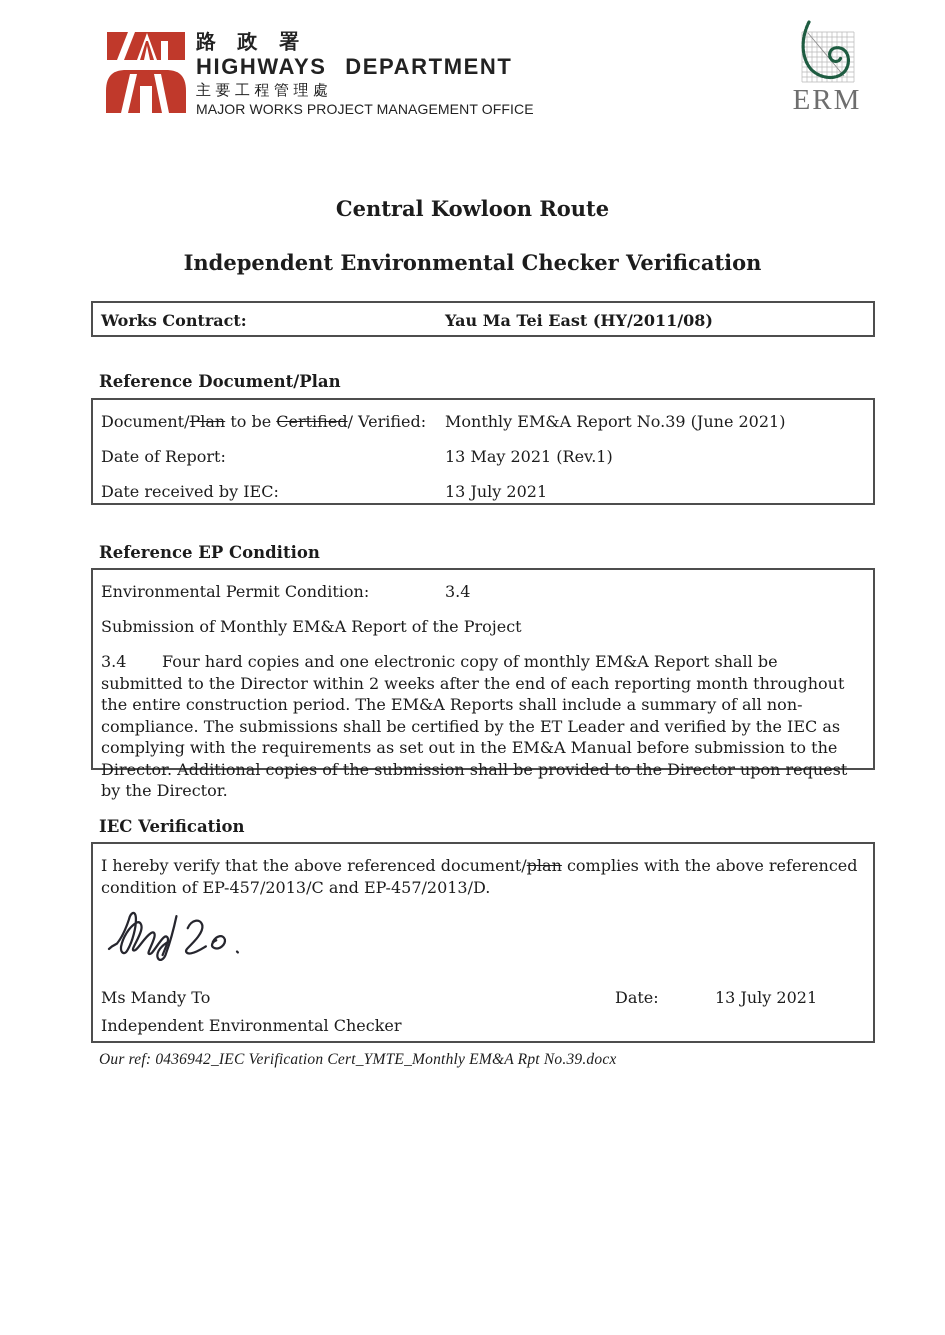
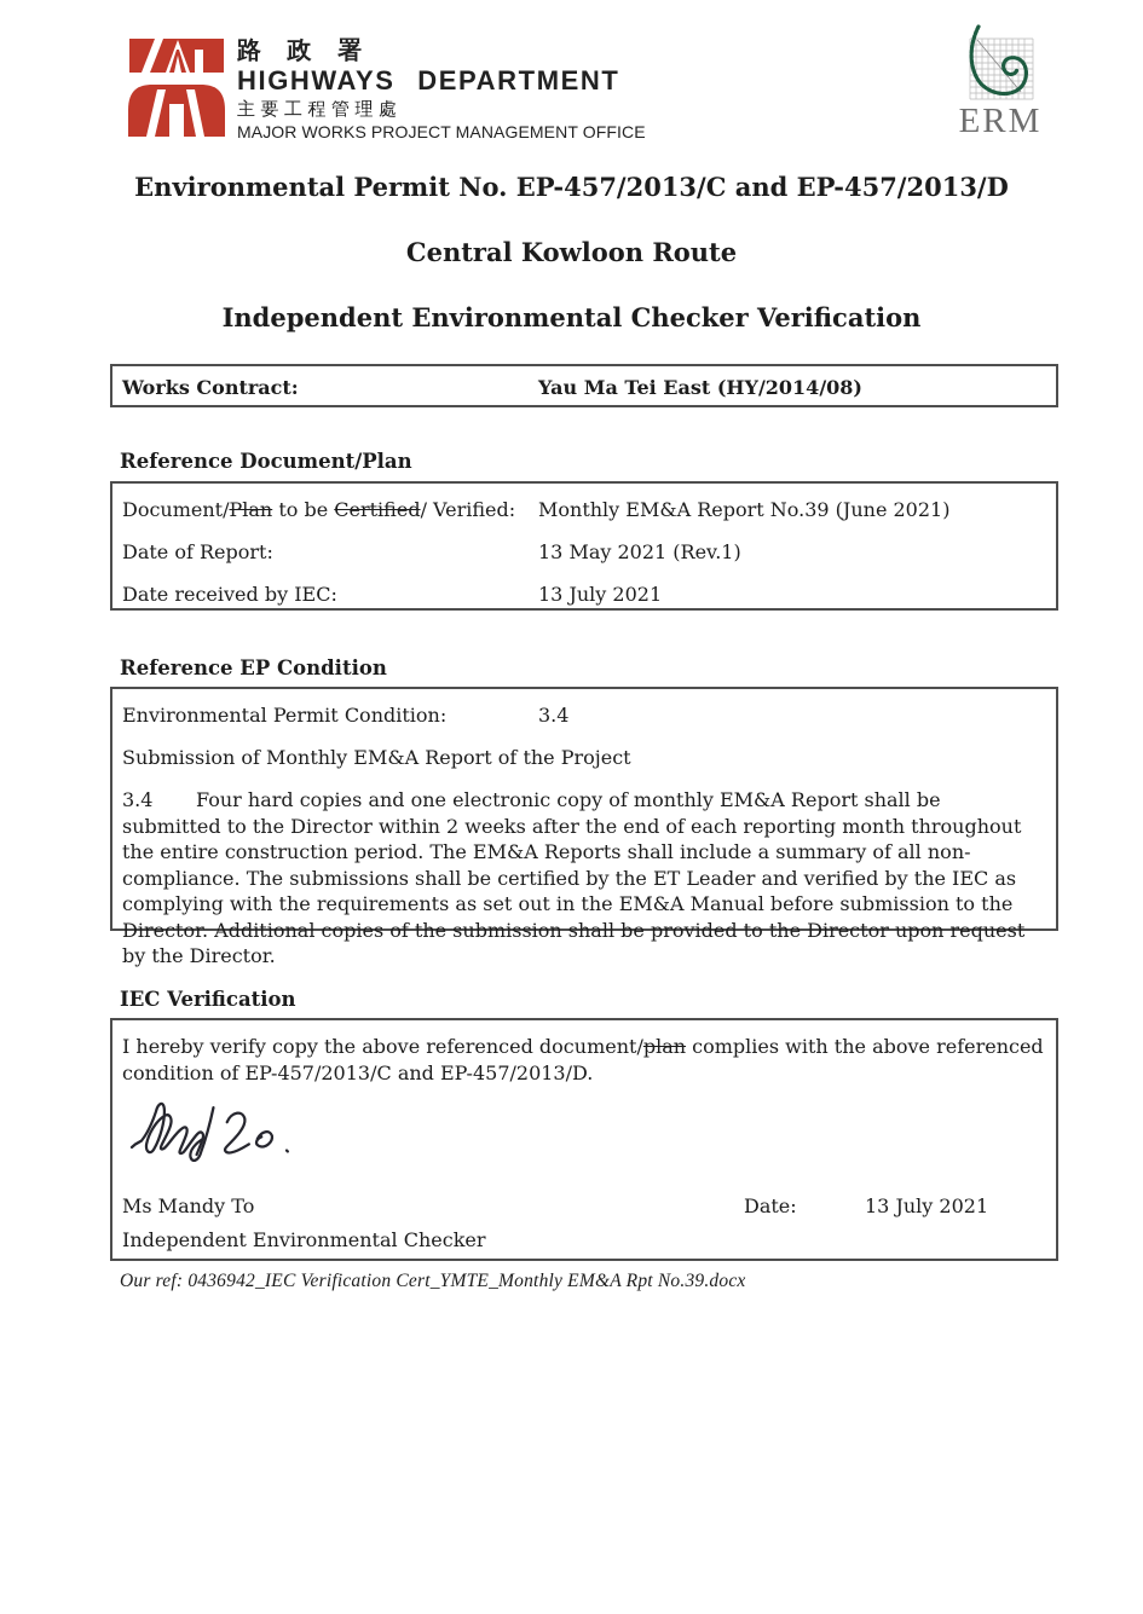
  路 政 署
  HIGHWAYS DEPARTMENT
  主要工程管理處
  MAJOR WORKS PROJECT MANAGEMENT OFFICE
  ERM
+ Environmental Permit No. EP-457/2013/C and EP-457/2013/D
  Central Kowloon Route
  Independent Environmental Checker Verification
  Works Contract:
- Yau Ma Tei East (HY/2011/08)
+ Yau Ma Tei East (HY/2014/08)
  Reference Document/Plan
  Document/Plan to be Certified/ Verified:
  Monthly EM&A Report No.39 (June 2021)
  Date of Report:
  13 May 2021 (Rev.1)
  Date received by IEC:
  13 July 2021
  Reference EP Condition
  Environmental Permit Condition:
  3.4
  Submission of Monthly EM&A Report of the Project
  3.4 Four hard copies and one electronic copy of monthly EM&A Report shall be submitted to the Director within 2 weeks after the end of each reporting month throughout the entire construction period. The EM&A Reports shall include a summary of all non-compliance. The submissions shall be certified by the ET Leader and verified by the IEC as complying with the requirements as set out in the EM&A Manual before submission to the Director. Additional copies of the submission shall be provided to the Director upon request by the Director.
  IEC Verification
- I hereby verify that the above referenced document/plan complies with the above referenced condition of EP-457/2013/C and EP-457/2013/D.
+ I hereby verify copy the above referenced document/plan complies with the above referenced condition of EP-457/2013/C and EP-457/2013/D.
  Ms Mandy To
  Date:
  13 July 2021
  Independent Environmental Checker
  Our ref: 0436942_IEC Verification Cert_YMTE_Monthly EM&A Rpt No.39.docx
